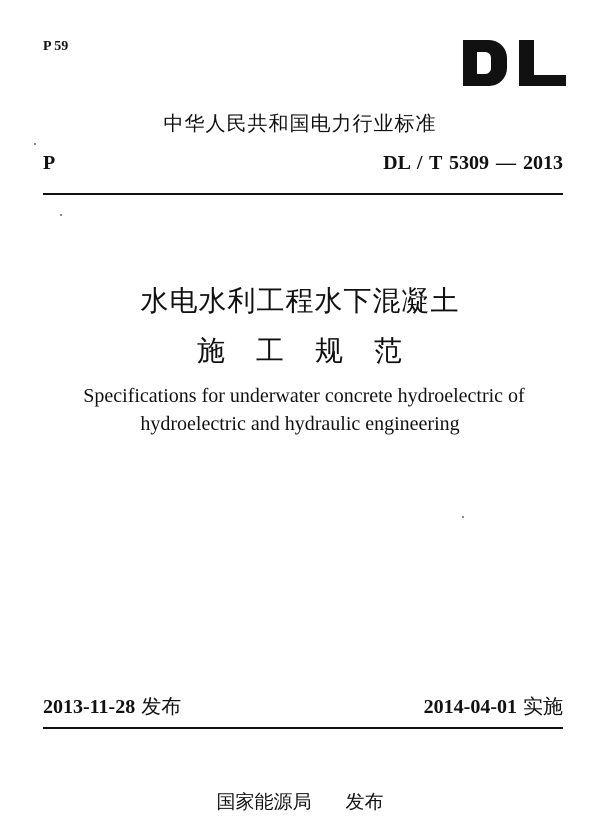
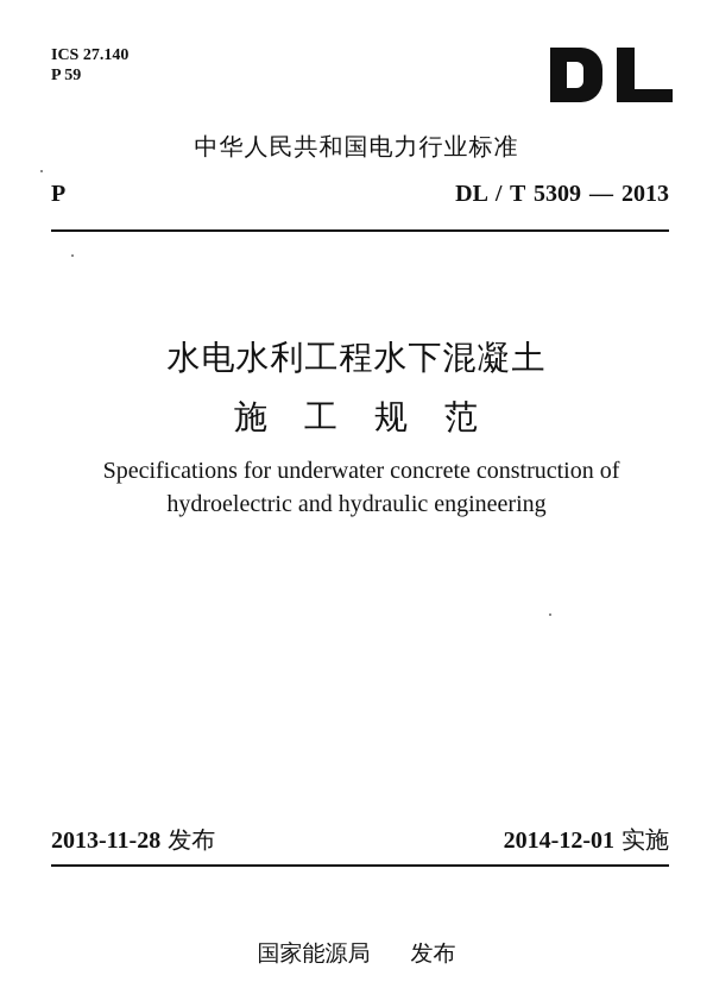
+ ICS 27.140
  P 59
  中华人民共和国电力行业标准
  P
  DL / T 5309 — 2013
  水电水利工程水下混凝土
  施 工 规 范
- Specifications for underwater concrete hydroelectric of
+ Specifications for underwater concrete construction of
  hydroelectric and hydraulic engineering
  2013-11-28 发布
- 2014-04-01 实施
+ 2014-12-01 实施
  国家能源局 发布
